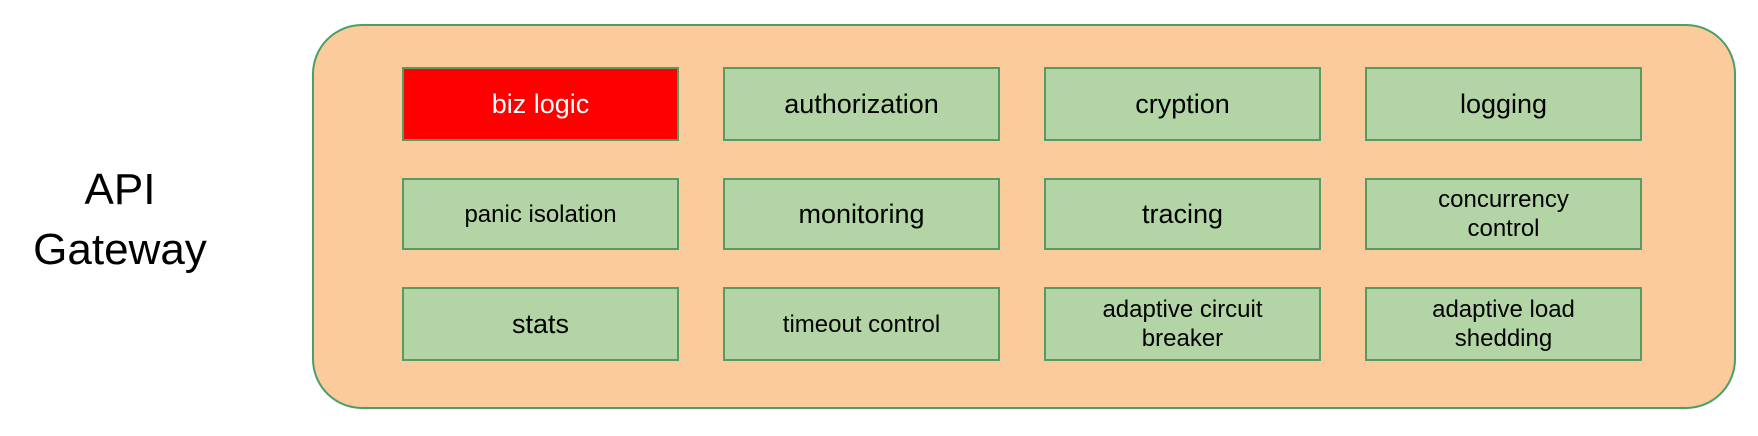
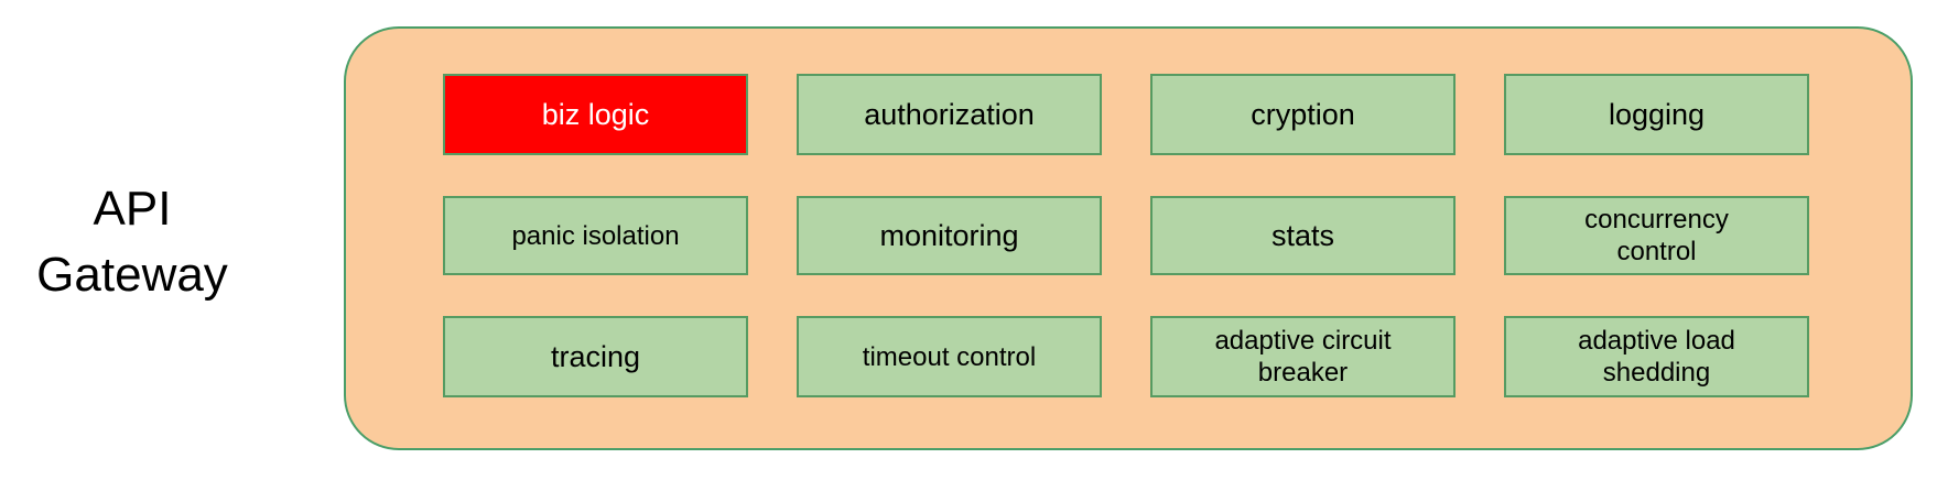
  API
  Gateway
  biz logic
  authorization
  cryption
  logging
  panic isolation
  monitoring
- tracing
+ stats
  concurrency
  control
- stats
+ tracing
  timeout control
  adaptive circuit
  breaker
  adaptive load
  shedding
